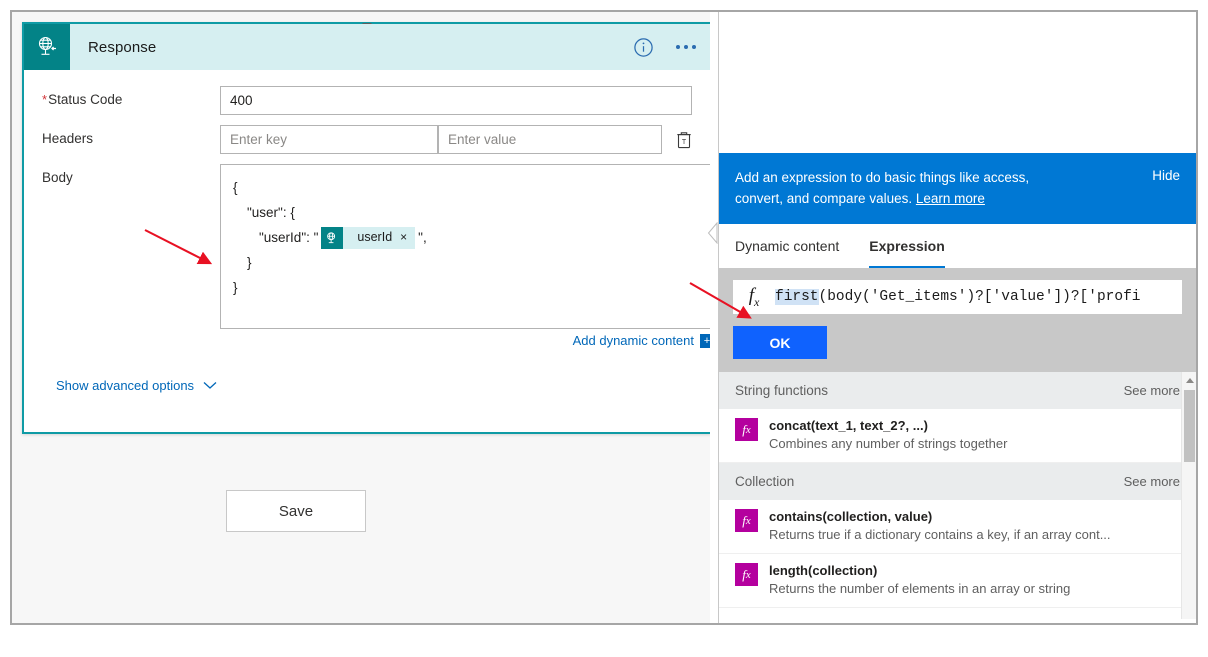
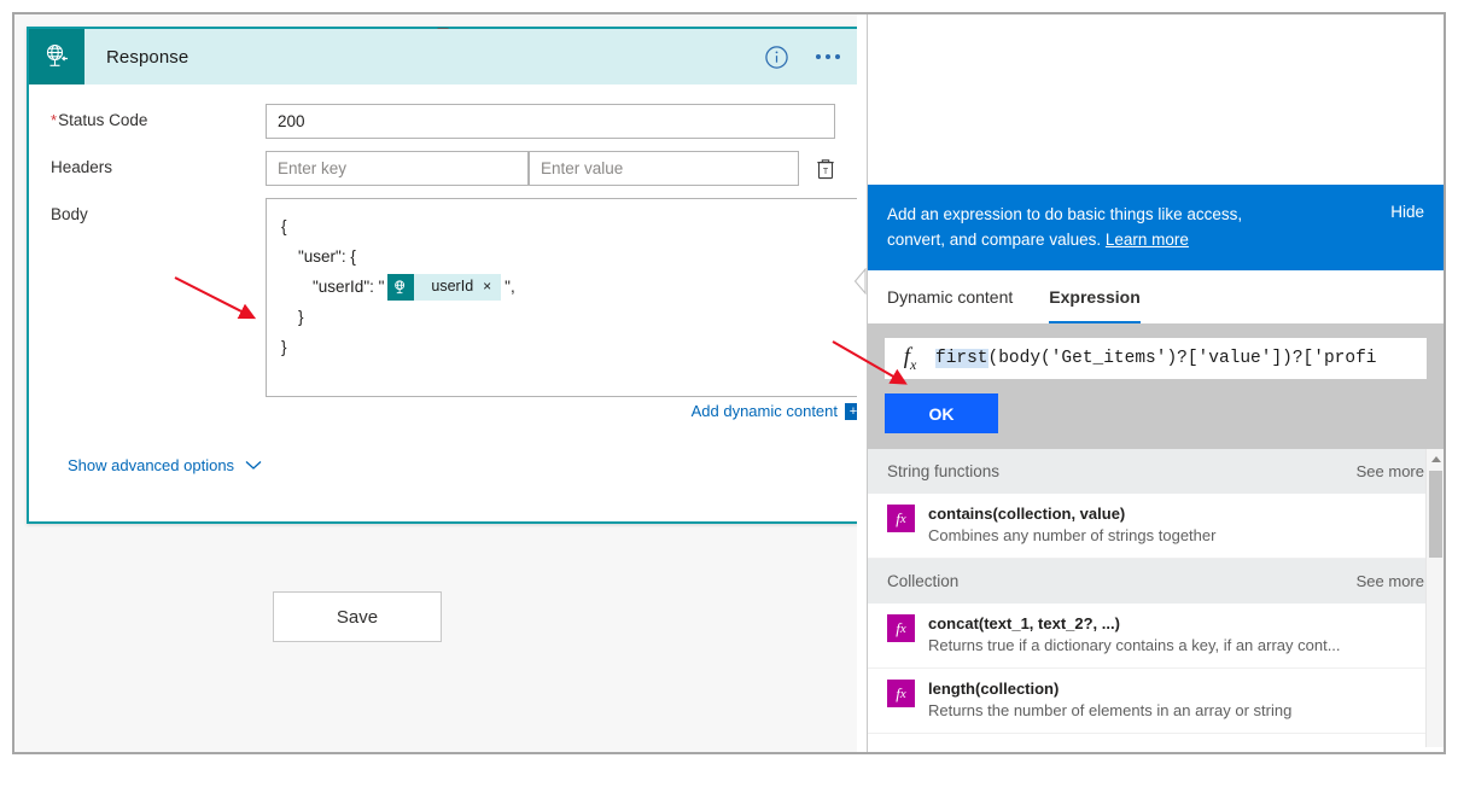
  Response
  *Status Code
- 400
+ 200
  Headers
  Enter key
  Enter value
  Body
  {
  "user": {
  "userId": "
  userId
  ×
  ",
  }
  }
  Add dynamic content
  +
  Show advanced options
  Save
  Add an expression to do basic things like access, convert, and compare values. Learn more
  Hide
  Dynamic content
  Expression
  fx
  first(body('Get_items')?['value'])?['profi
  OK
  String functions
  See more
  f
  x
- concat(text_1, text_2?, ...)
+ contains(collection, value)
  Combines any number of strings together
  Collection
  See more
  f
  x
- contains(collection, value)
+ concat(text_1, text_2?, ...)
  Returns true if a dictionary contains a key, if an array cont...
  f
  x
  length(collection)
  Returns the number of elements in an array or string
